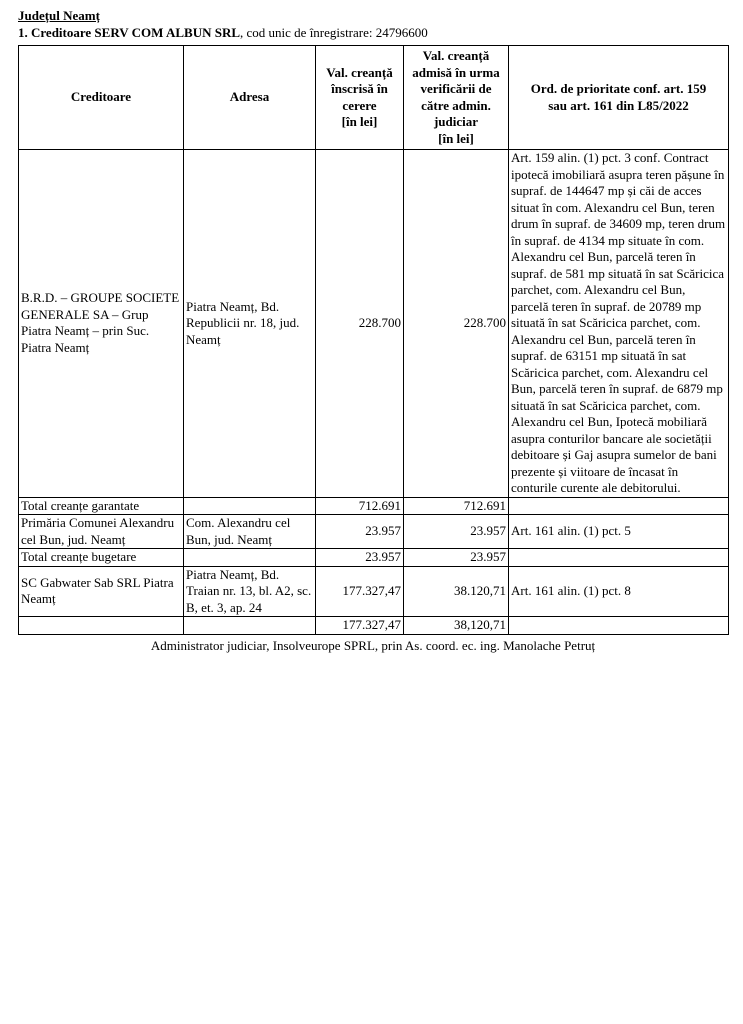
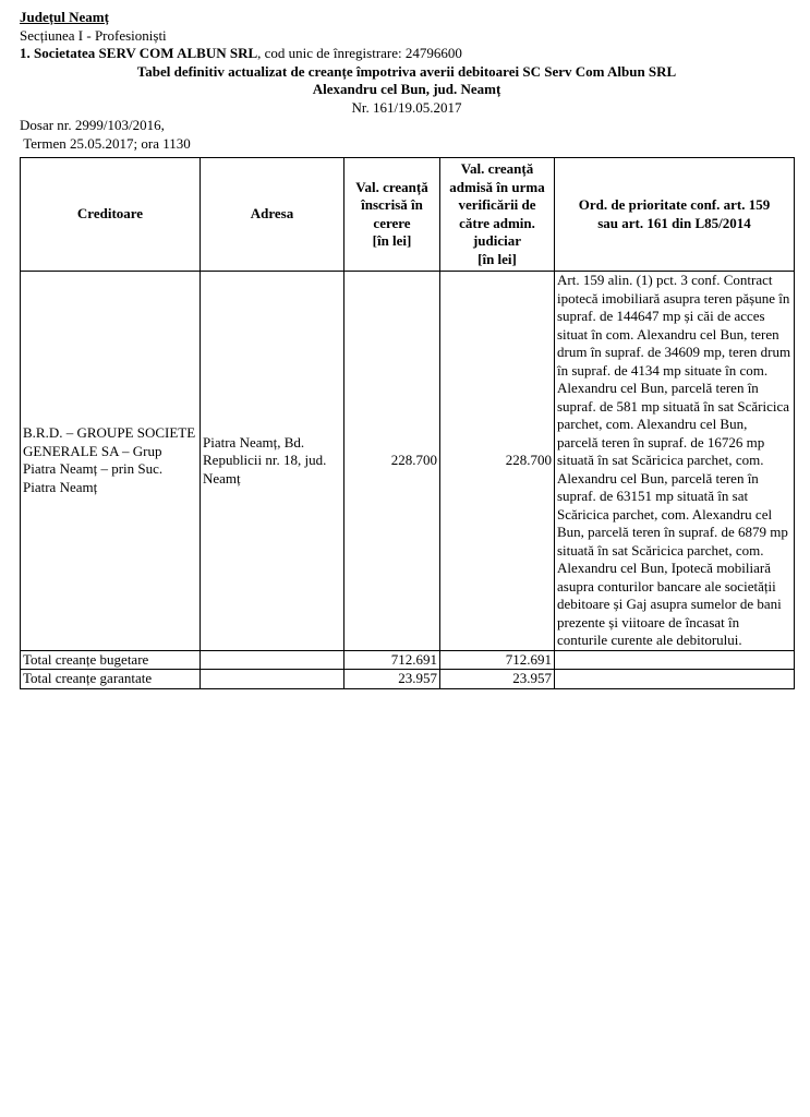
  Județul Neamț
+ Secțiunea I - Profesioniști
- 1. Creditoare SERV COM ALBUN SRL, cod unic de înregistrare: 24796600
+ 1. Societatea SERV COM ALBUN SRL, cod unic de înregistrare: 24796600
+ Tabel definitiv actualizat de creanțe împotriva averii debitoarei SC Serv Com Albun SRL
+ Alexandru cel Bun, jud. Neamț
+ Nr. 161/19.05.2017
+ Dosar nr. 2999/103/2016,
+ Termen 25.05.2017; ora 1130
- Creditoare	Adresa	Val. creanță înscrisă în cerere [în lei]	Val. creanță admisă în urma verificării de către admin. judiciar [în lei]	Ord. de prioritate conf. art. 159 sau art. 161 din L85/2022
+ Creditoare	Adresa	Val. creanță înscrisă în cerere [în lei]	Val. creanță admisă în urma verificării de către admin. judiciar [în lei]	Ord. de prioritate conf. art. 159 sau art. 161 din L85/2014
- B.R.D. – GROUPE SOCIETE GENERALE SA – Grup Piatra Neamț – prin Suc. Piatra Neamț	Piatra Neamț, Bd. Republicii nr. 18, jud. Neamț	228.700	228.700	Art. 159 alin. (1) pct. 3 conf. Contract ipotecă imobiliară asupra teren pășune în supraf. de 144647 mp și căi de acces situat în com. Alexandru cel Bun, teren drum în supraf. de 34609 mp, teren drum în supraf. de 4134 mp situate în com. Alexandru cel Bun, parcelă teren în supraf. de 581 mp situată în sat Scăricica parchet, com. Alexandru cel Bun, parcelă teren în supraf. de 20789 mp situată în sat Scăricica parchet, com. Alexandru cel Bun, parcelă teren în supraf. de 63151 mp situată în sat Scăricica parchet, com. Alexandru cel Bun, parcelă teren în supraf. de 6879 mp situată în sat Scăricica parchet, com. Alexandru cel Bun, Ipotecă mobiliară asupra conturilor bancare ale societății debitoare și Gaj asupra sumelor de bani prezente și viitoare de încasat în conturile curente ale debitorului.
+ B.R.D. – GROUPE SOCIETE GENERALE SA – Grup Piatra Neamț – prin Suc. Piatra Neamț	Piatra Neamț, Bd. Republicii nr. 18, jud. Neamț	228.700	228.700	Art. 159 alin. (1) pct. 3 conf. Contract ipotecă imobiliară asupra teren pășune în supraf. de 144647 mp și căi de acces situat în com. Alexandru cel Bun, teren drum în supraf. de 34609 mp, teren drum în supraf. de 4134 mp situate în com. Alexandru cel Bun, parcelă teren în supraf. de 581 mp situată în sat Scăricica parchet, com. Alexandru cel Bun, parcelă teren în supraf. de 16726 mp situată în sat Scăricica parchet, com. Alexandru cel Bun, parcelă teren în supraf. de 63151 mp situată în sat Scăricica parchet, com. Alexandru cel Bun, parcelă teren în supraf. de 6879 mp situată în sat Scăricica parchet, com. Alexandru cel Bun, Ipotecă mobiliară asupra conturilor bancare ale societății debitoare și Gaj asupra sumelor de bani prezente și viitoare de încasat în conturile curente ale debitorului.
- Total creanțe garantate		712.691	712.691
+ Total creanțe bugetare		712.691	712.691
- Primăria Comunei Alexandru cel Bun, jud. Neamț	Com. Alexandru cel Bun, jud. Neamț	23.957	23.957	Art. 161 alin. (1) pct. 5
- Total creanțe bugetare		23.957	23.957
+ Total creanțe garantate		23.957	23.957
- SC Gabwater Sab SRL Piatra Neamț	Piatra Neamț, Bd. Traian nr. 13, bl. A2, sc. B, et. 3, ap. 24	177.327,47	38.120,71	Art. 161 alin. (1) pct. 8
- 		177.327,47	38,120,71
- Administrator judiciar, Insolveurope SPRL, prin As. coord. ec. ing. Manolache Petruț
